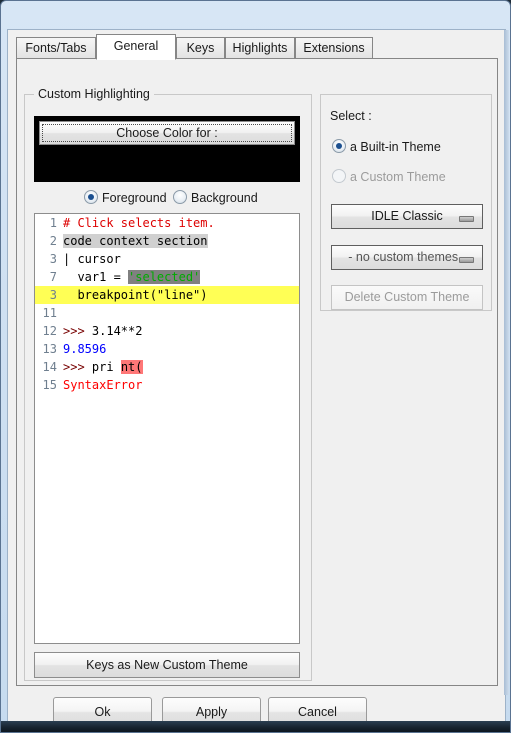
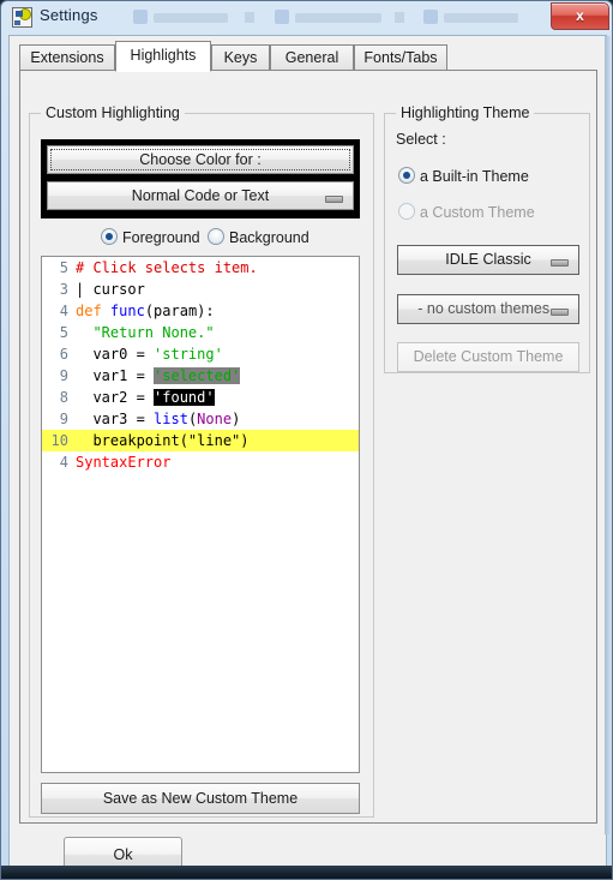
+ Settings
+ x
- Fonts/Tabs
+ Extensions
- General
+ Highlights
  Keys
- Highlights
+ General
- Extensions
+ Fonts/Tabs
  Custom Highlighting
  Choose Color for :
+ Normal Code or Text
  Foreground
  Background
- 1 # Click selects item.
+ 5 # Click selects item.
- 2 code context section
  3 | cursor
+ 4 def func(param):
+ 5 "Return None."
+ 6 var0 = 'string'
- 7 var1 = 'selected'
+ 9 var1 = 'selected'
+ 8 var2 = 'found'
+ 9 var3 = list(None)
- 3 breakpoint("line")
+ 10 breakpoint("line")
- 11
- 12 >>> 3.14**2
- 13 9.8596
- 14 >>> pri nt(
- 15 SyntaxError
+ 4 SyntaxError
- Keys as New Custom Theme
+ Save as New Custom Theme
+ Highlighting Theme
  Select :
  a Built-in Theme
  a Custom Theme
  IDLE Classic
  - no custom themes
  Delete Custom Theme
  Ok
- Apply
- Cancel
